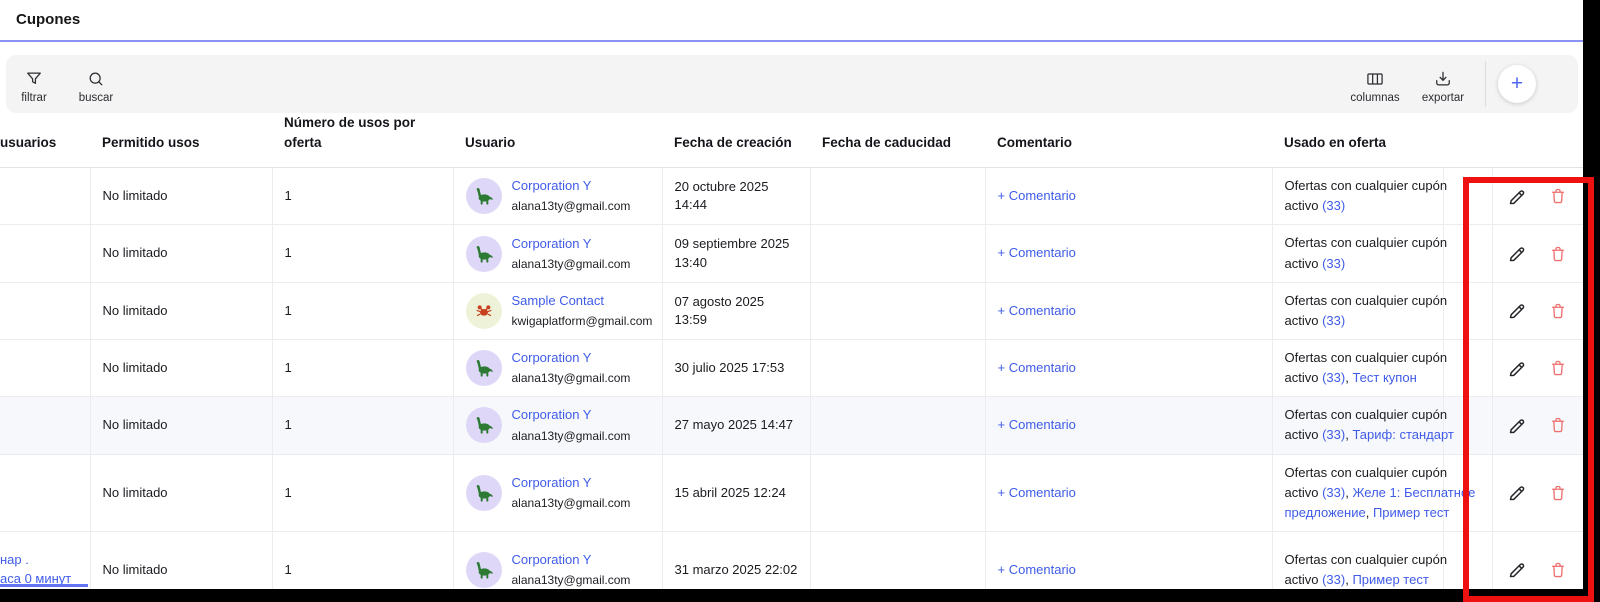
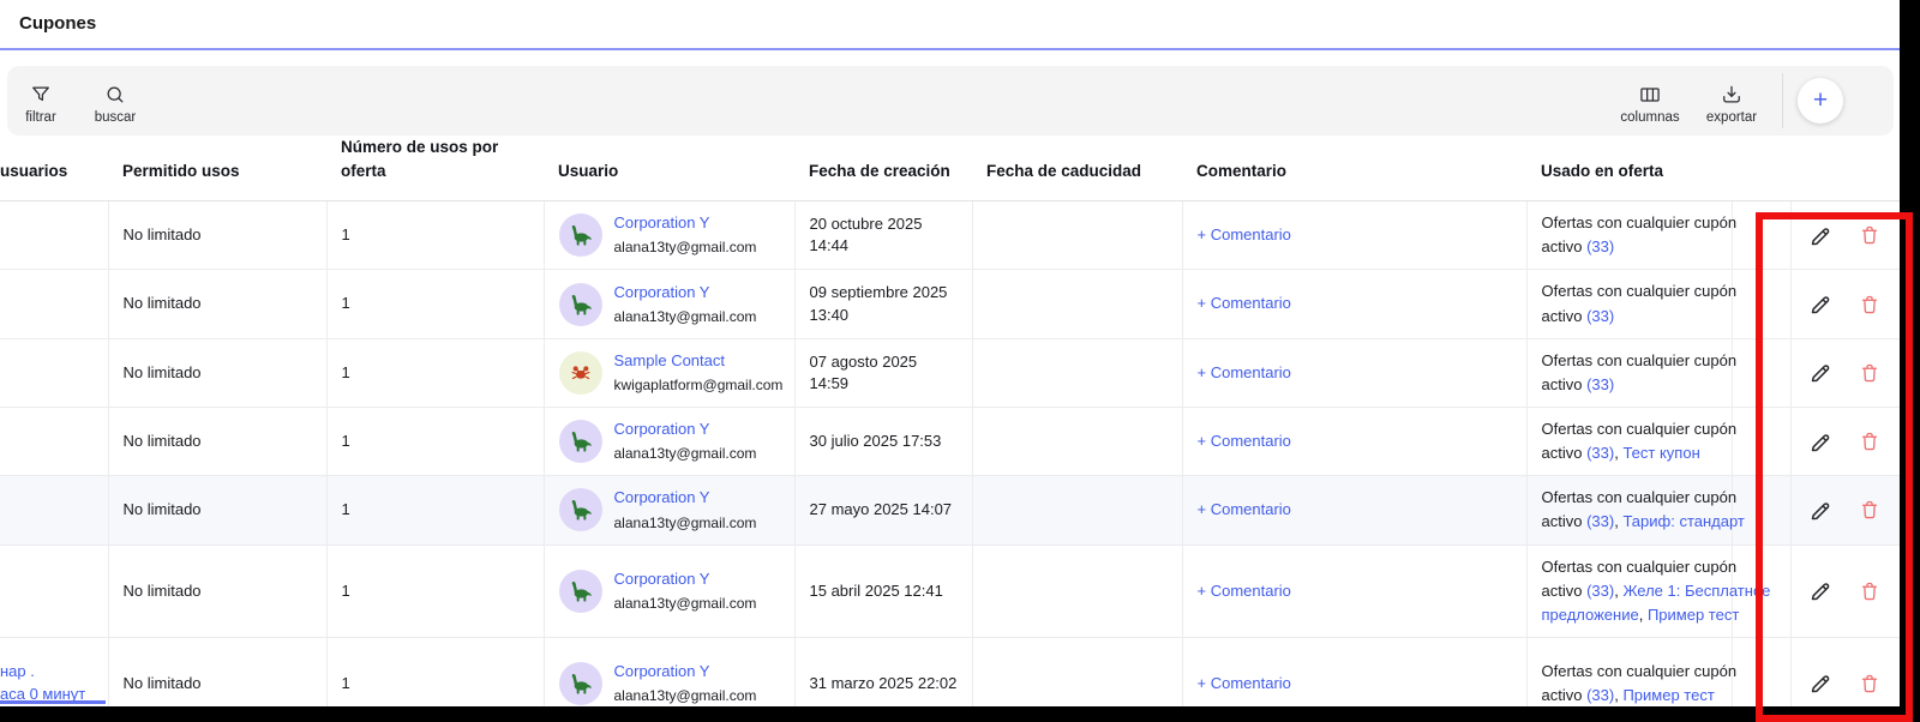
  Cupones
  filtrar
  buscar
  columnas
  exportar
  +
  usuarios	Permitido usos	Número de usos por oferta	Usuario	Fecha de creación	Fecha de caducidad	Comentario	Usado en oferta
  	No limitado	1	Corporation Y alana13ty@gmail.com	20 octubre 2025 14:44		+ Comentario	Ofertas con cualquier cupón activo (33)
  	No limitado	1	Corporation Y alana13ty@gmail.com	09 septiembre 2025 13:40		+ Comentario	Ofertas con cualquier cupón activo (33)
- 	No limitado	1	Sample Contact kwigaplatform@gmail.com	07 agosto 2025 13:59		+ Comentario	Ofertas con cualquier cupón activo (33)
+ 	No limitado	1	Sample Contact kwigaplatform@gmail.com	07 agosto 2025 14:59		+ Comentario	Ofertas con cualquier cupón activo (33)
  	No limitado	1	Corporation Y alana13ty@gmail.com	30 julio 2025 17:53		+ Comentario	Ofertas con cualquier cupón activo (33), Тест купон
- 	No limitado	1	Corporation Y alana13ty@gmail.com	27 mayo 2025 14:47		+ Comentario	Ofertas con cualquier cupón activo (33), Тариф: стандарт
+ 	No limitado	1	Corporation Y alana13ty@gmail.com	27 mayo 2025 14:07		+ Comentario	Ofertas con cualquier cupón activo (33), Тариф: стандарт
- 	No limitado	1	Corporation Y alana13ty@gmail.com	15 abril 2025 12:24		+ Comentario	Ofertas con cualquier cupón activo (33), Желе 1: Бесплатное предложение, Пример тест
+ 	No limitado	1	Corporation Y alana13ty@gmail.com	15 abril 2025 12:41		+ Comentario	Ofertas con cualquier cupón activo (33), Желе 1: Бесплатное предложение, Пример тест
  нар .аса 0 минут	No limitado	1	Corporation Y alana13ty@gmail.com	31 marzo 2025 22:02		+ Comentario	Ofertas con cualquier cupón activo (33), Пример тест
